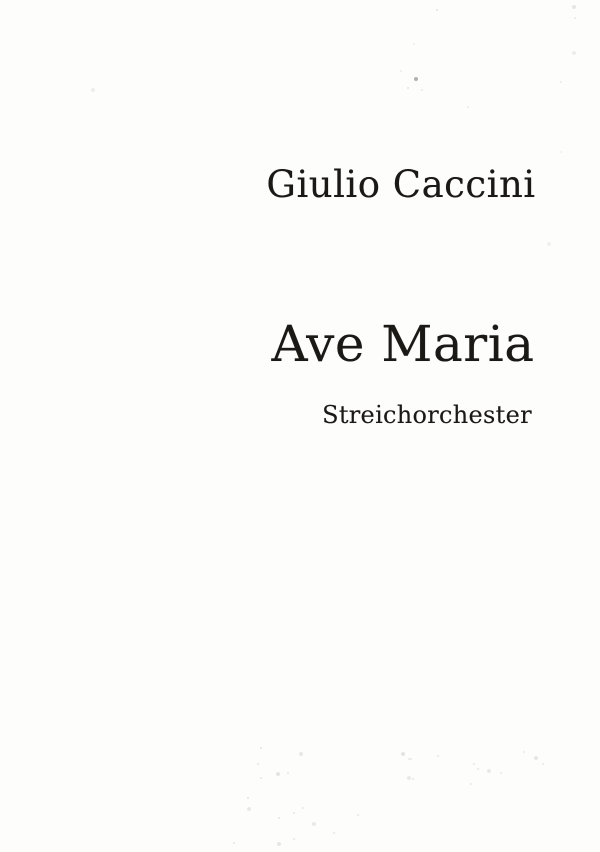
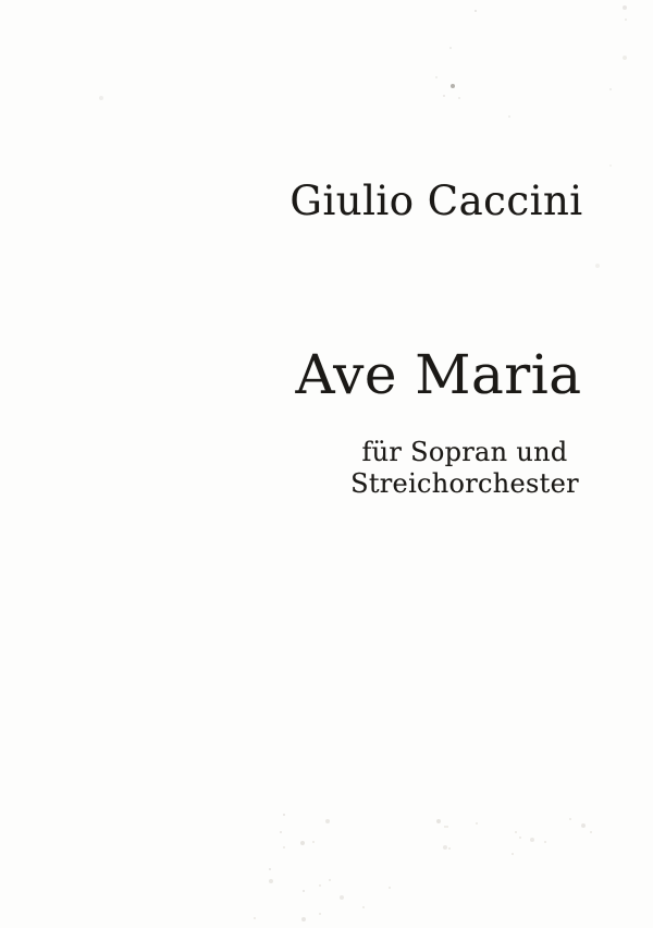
  Giulio Caccini
  Ave Maria
+ für Sopran und
  Streichorchester
